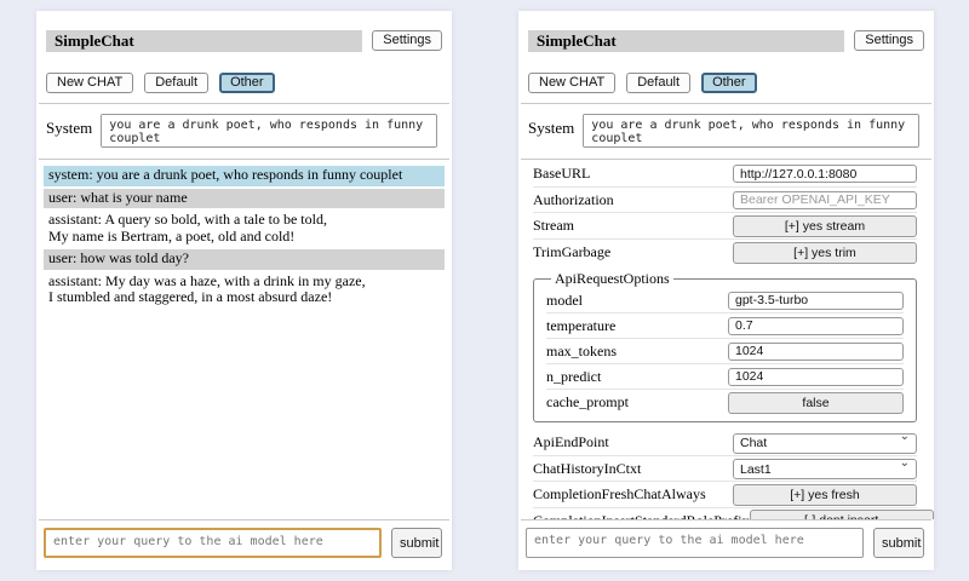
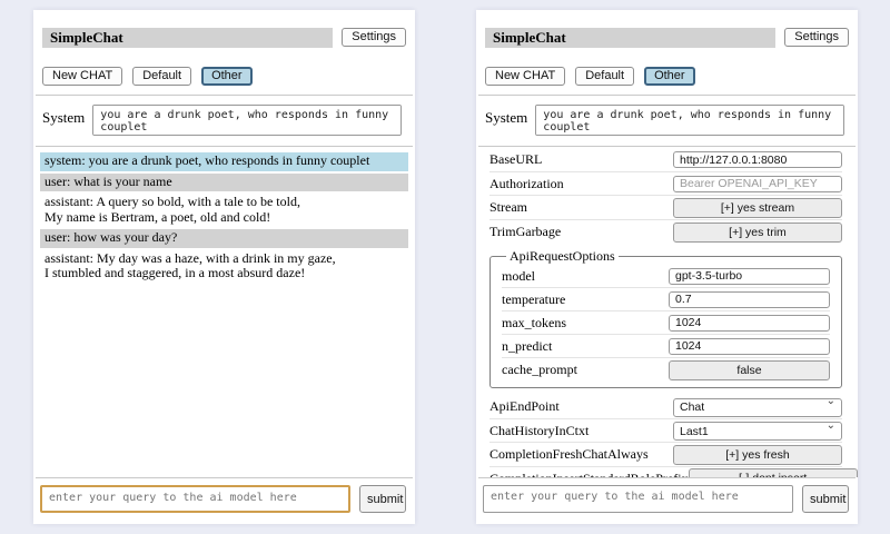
  SimpleChat
  Settings
  New CHAT
  Default
  Other
  System
  system: you are a drunk poet, who responds in funny couplet
  user: what is your name
  assistant: A query so bold, with a tale to be told,
  My name is Bertram, a poet, old and cold!
- user: how was told day?
+ user: how was your day?
  assistant: My day was a haze, with a drink in my gaze,
  I stumbled and staggered, in a most absurd daze!
  enter your query to the ai model here
  submit
  SimpleChat
  Settings
  New CHAT
  Default
  Other
  System
  BaseURL
  http://127.0.0.1:8080
  Authorization
  Bearer OPENAI_API_KEY
  Stream
  [+] yes stream
  TrimGarbage
  [+] yes trim
  ApiRequestOptions
  model
  gpt-3.5-turbo
  temperature
  0.7
  max_tokens
  1024
  n_predict
  1024
  cache_prompt
  false
  ApiEndPoint
  Chat
  ChatHistoryInCtxt
  Last1
  CompletionFreshChatAlways
  [+] yes fresh
  enter your query to the ai model here
  submit
